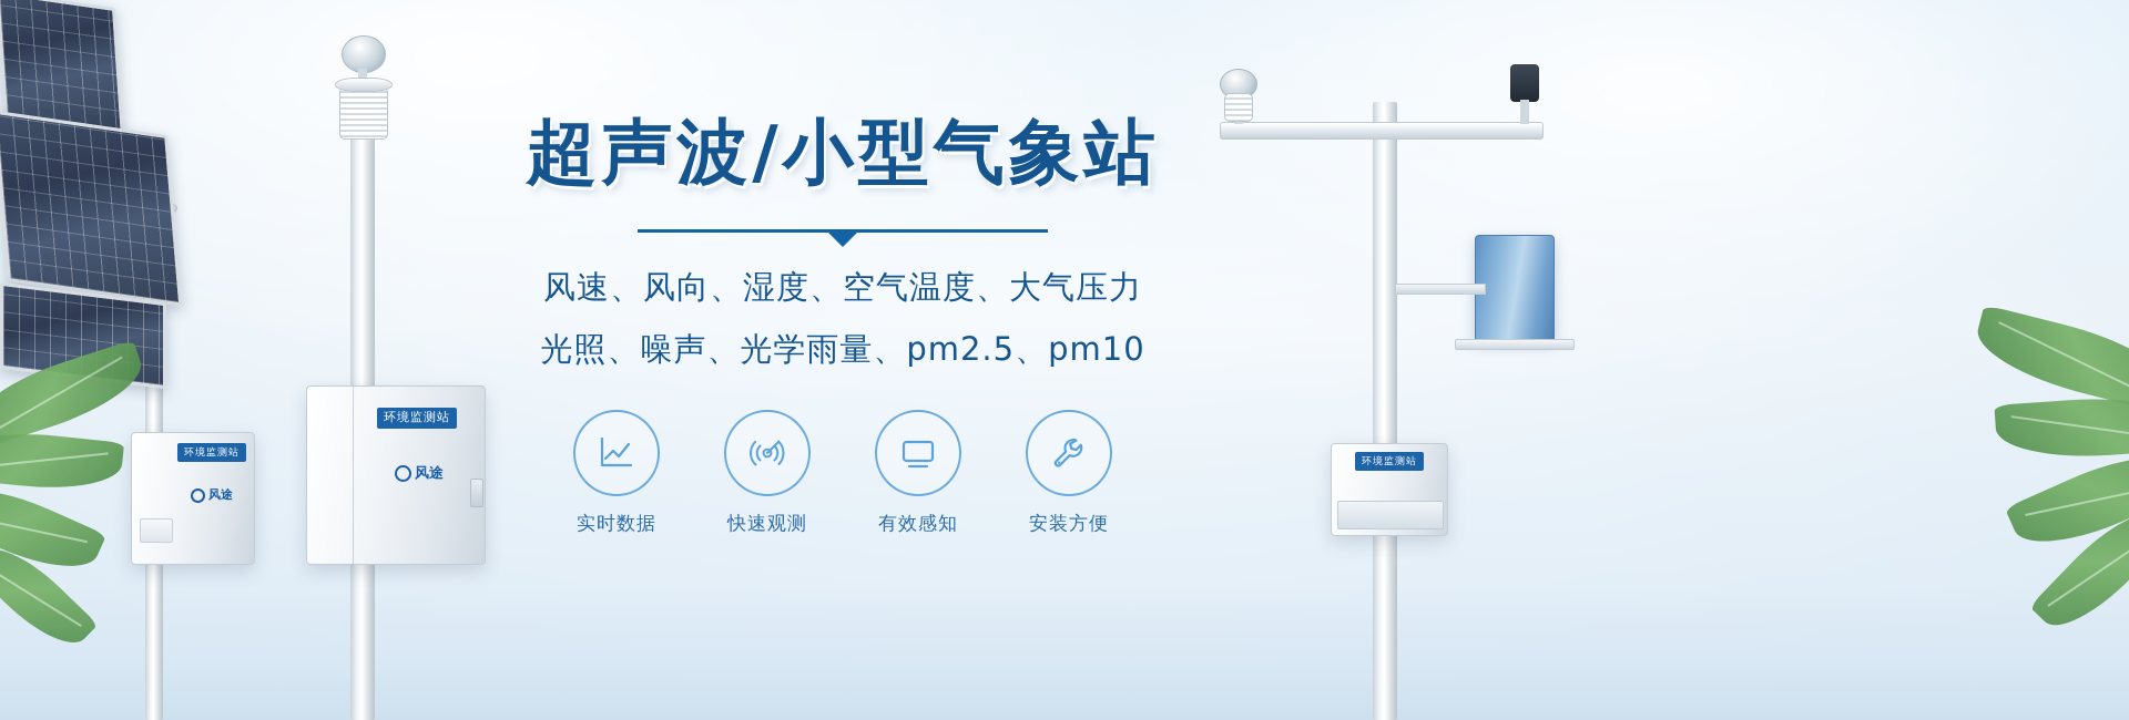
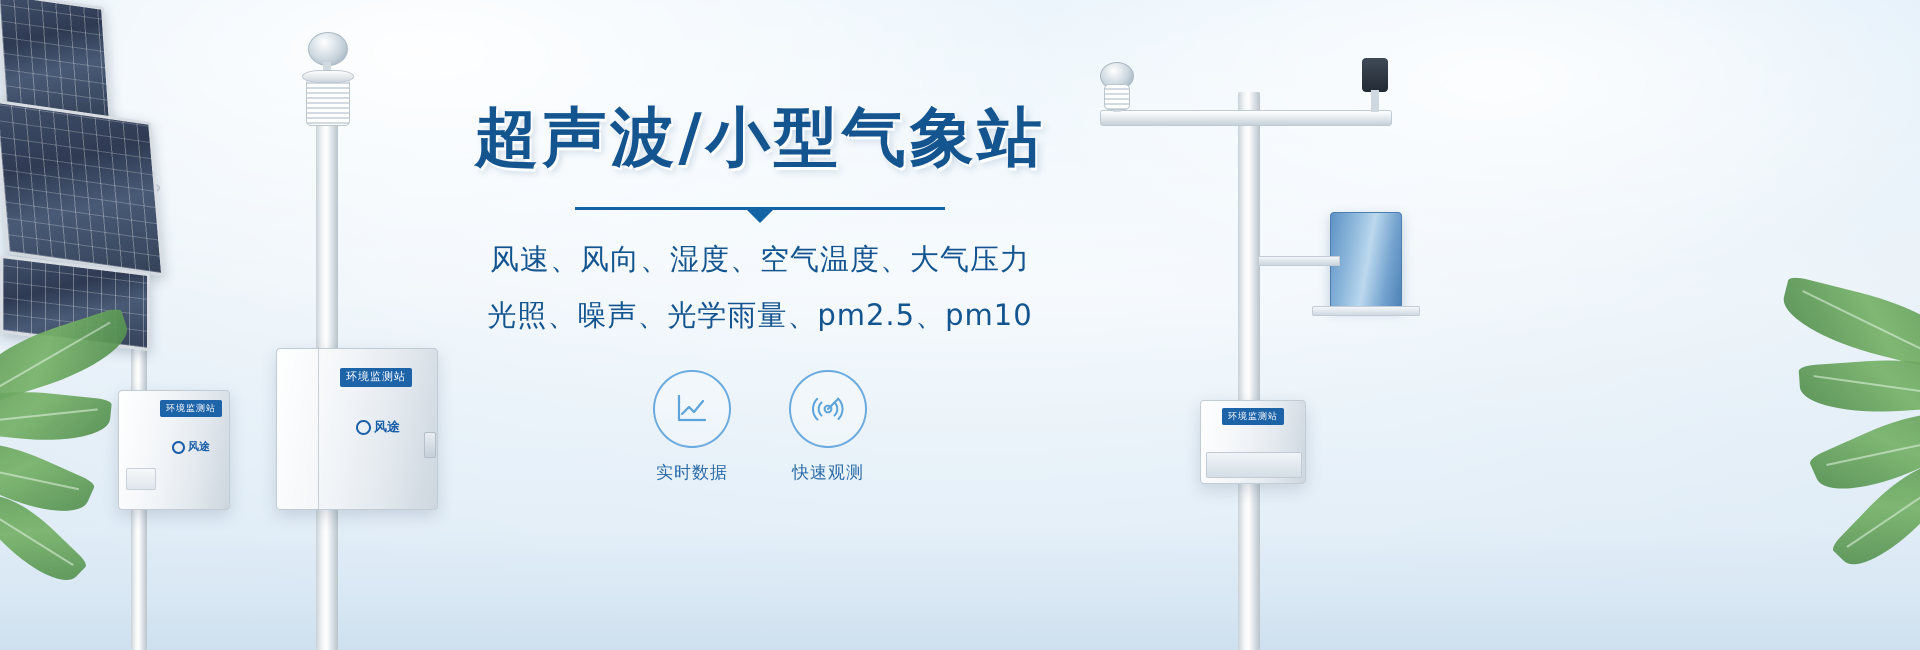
  环境监测站
  风途
  环境监测站
  风途
  环境监测站
  超声波/小型气象站
  风速、风向、湿度、空气温度、大气压力
  光照、噪声、光学雨量、pm2.5、pm10
  实时数据
  快速观测
- 有效感知
- 安装方便
